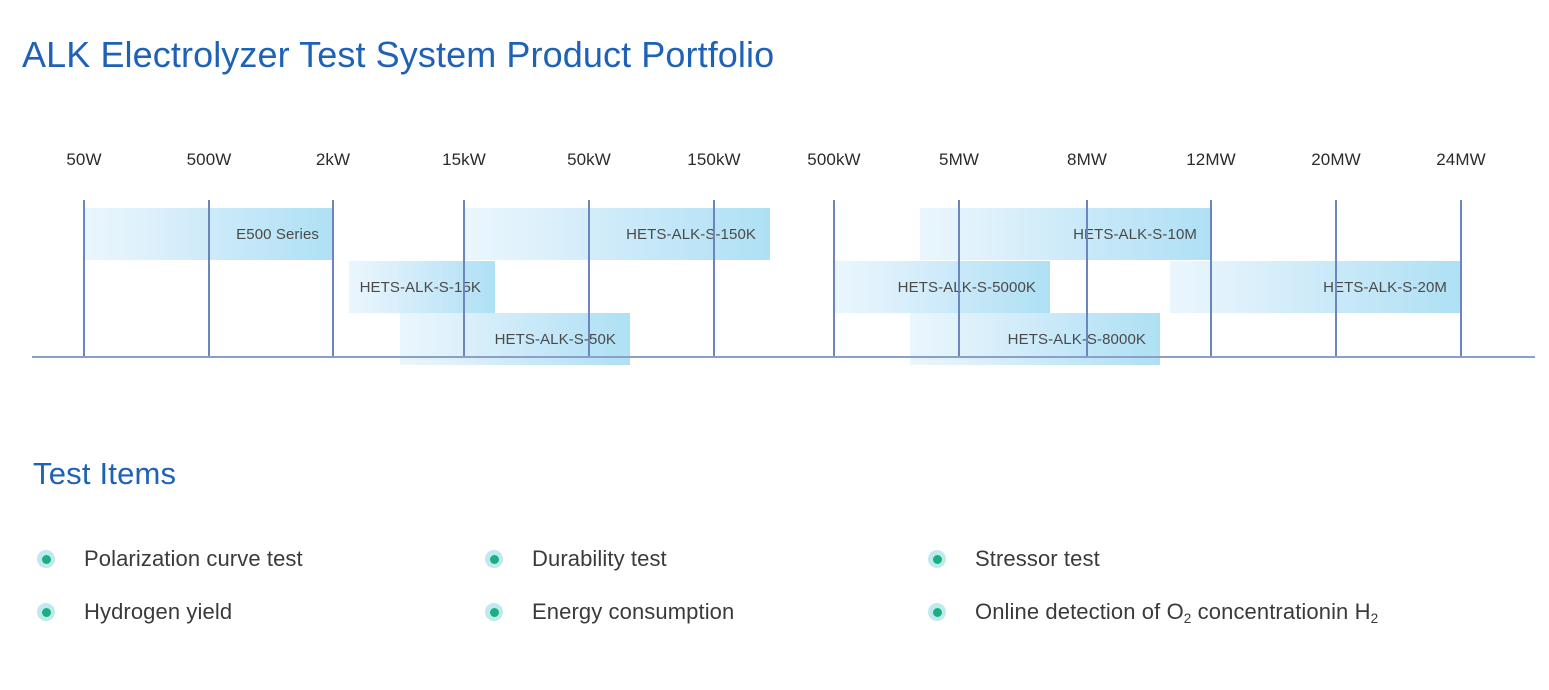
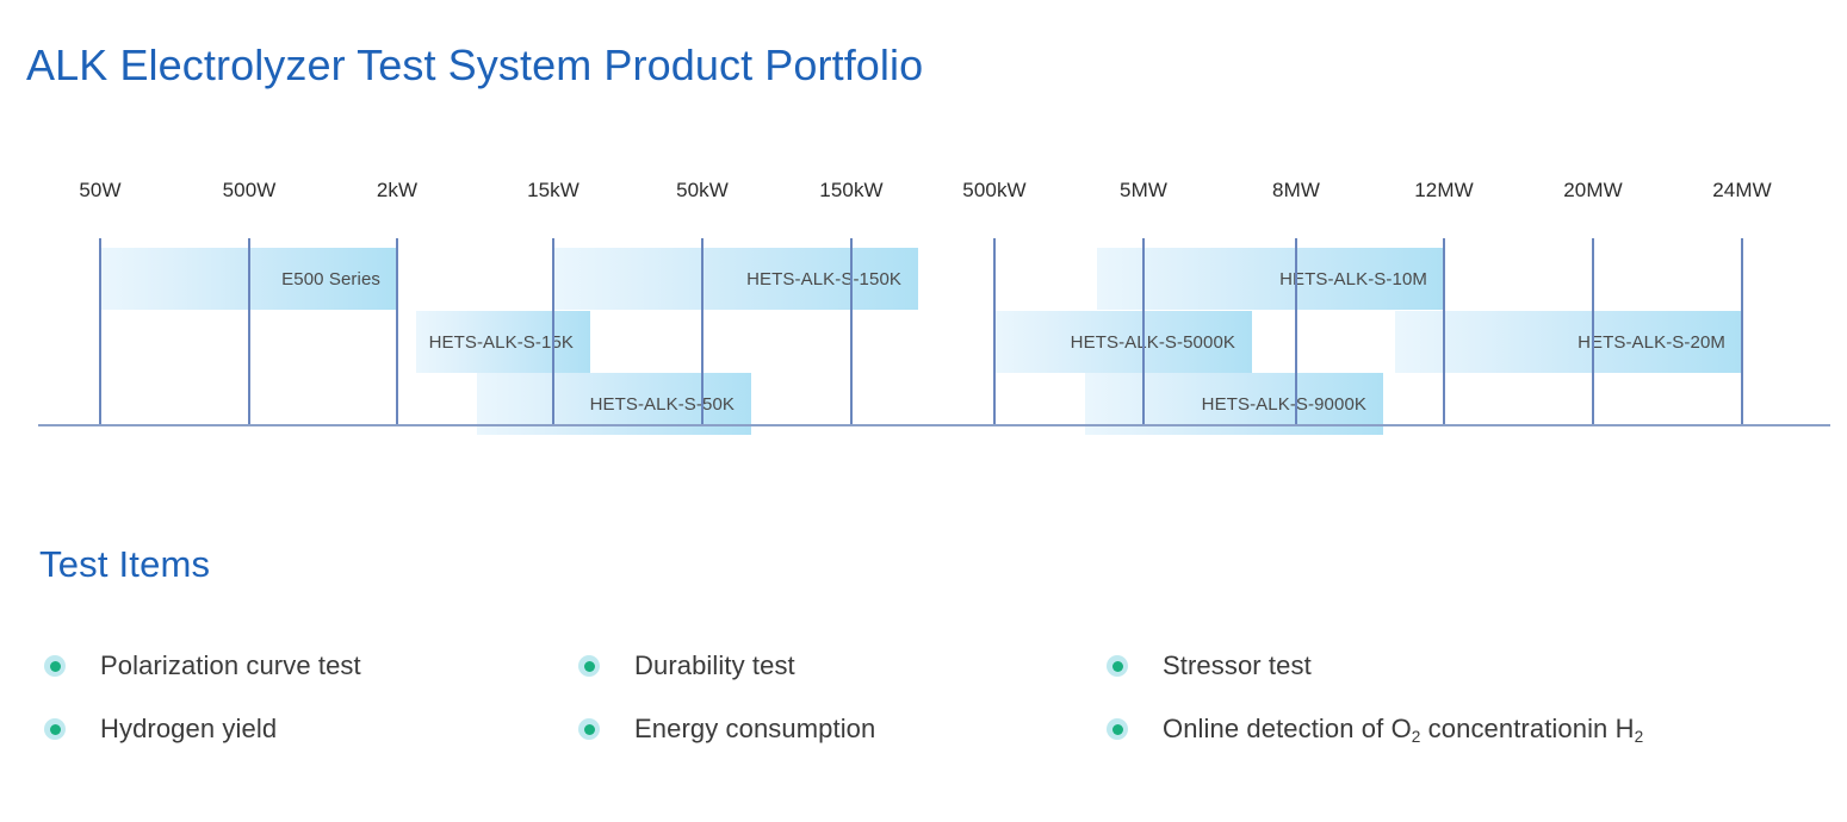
  ALK Electrolyzer Test System Product Portfolio
  50W
  500W
  2kW
  15kW
  50kW
  150kW
  500kW
  5MW
  8MW
  12MW
  20MW
  24MW
  E500 Series
  HETS-ALK-S-150K
  HETS-ALK-S-10M
  HETS-ALK-S-15K
  HETS-AK-S-5000K
  HETS-ALK-S-20M
  HETS-ALK-S-50K
- HETS-ALK-S-8000K
+ HETS-ALK-S-9000K
  Test Items
  Polarization curve test
  Hydrogen yield
  Durability test
  Energy consumption
  Stressor test
  Online detection of O2 concentrationin H2
